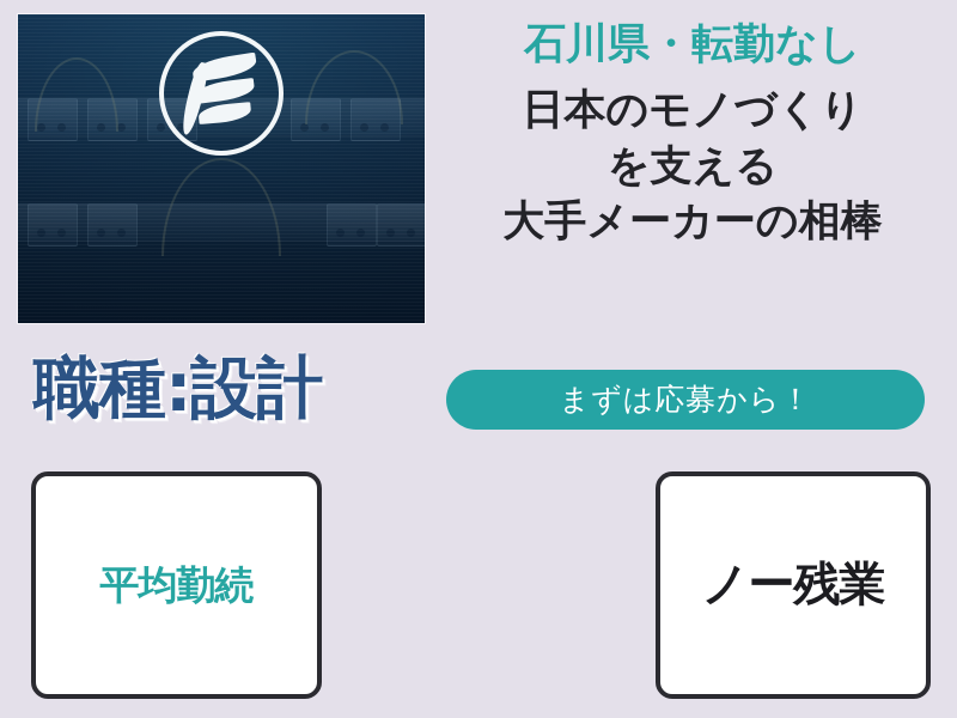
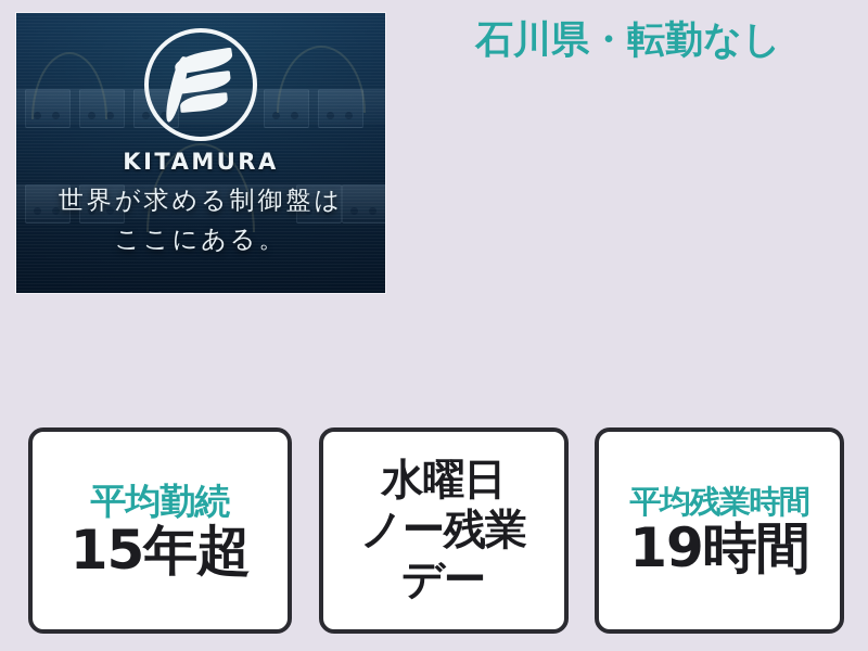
+ KITAMURA
+ 世界が求める制御盤は
+ ここにある。
  石川県・転勤なし
- 日本のモノづくり
- を支える
- 大手メーカーの相棒
- 職種:設計
- まずは応募から！
  平均勤続
+ 15年超
+ 水曜日
  ノー残業
+ デー
+ 平均残業時間
+ 19時間
